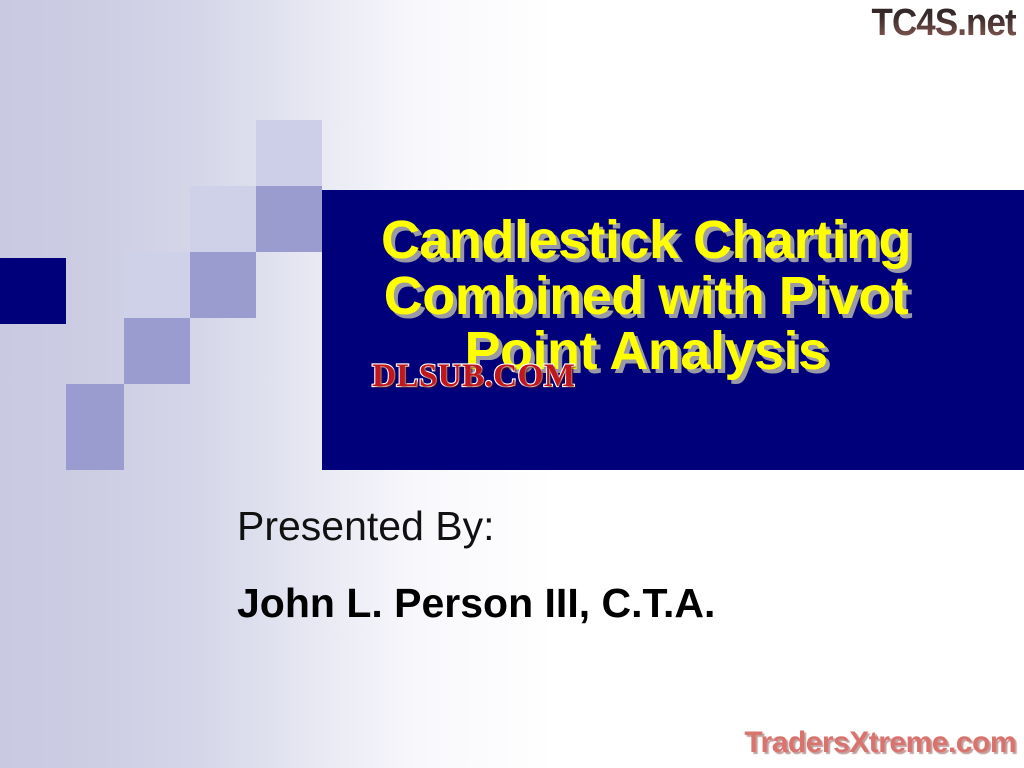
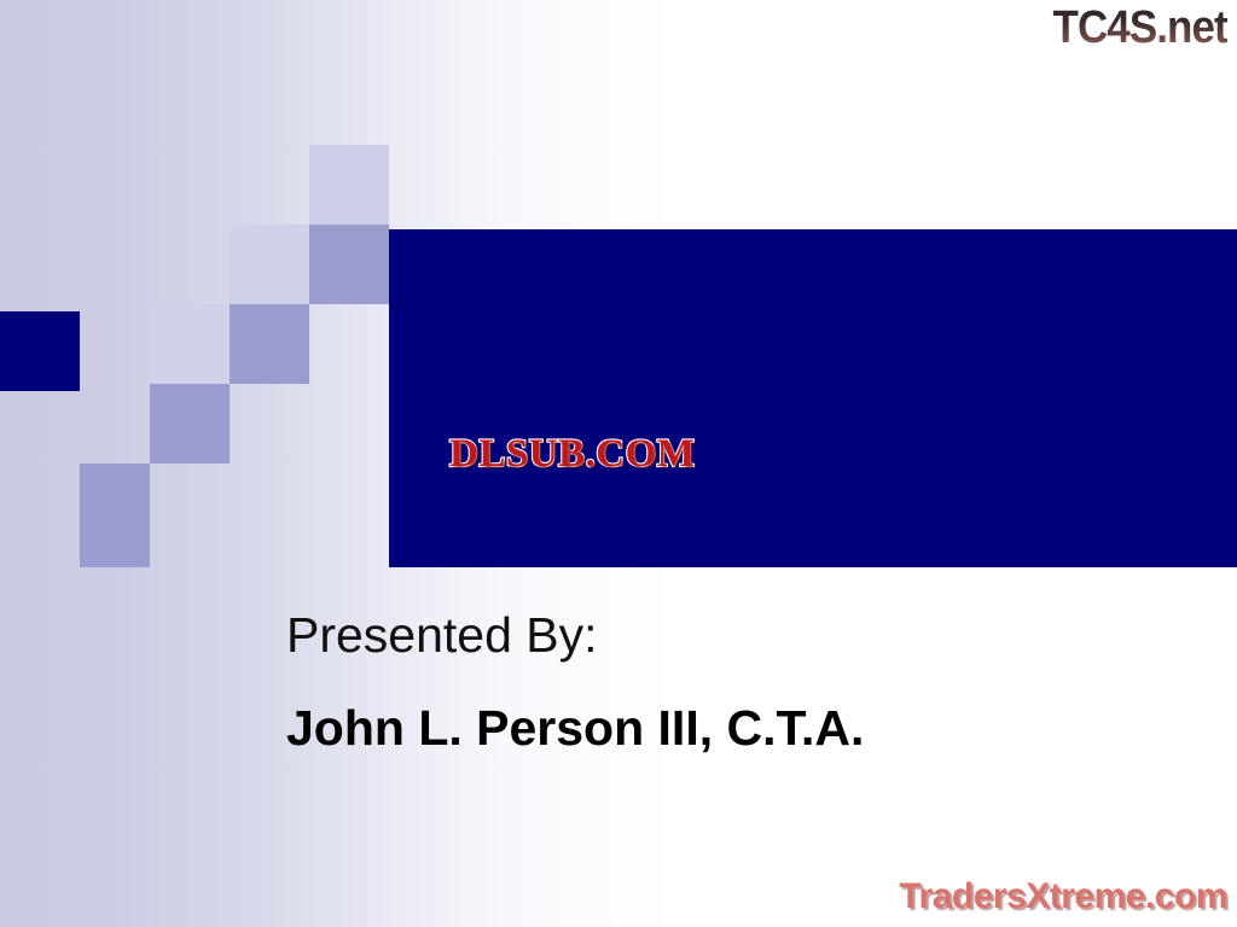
- Candlestick Charting
- Combined with Pivot
- Point Analysis
  DLSUB.COM
  Presented By:
  John L. Person III, C.T.A.
  TC4S.net
  TradersXtreme.com
